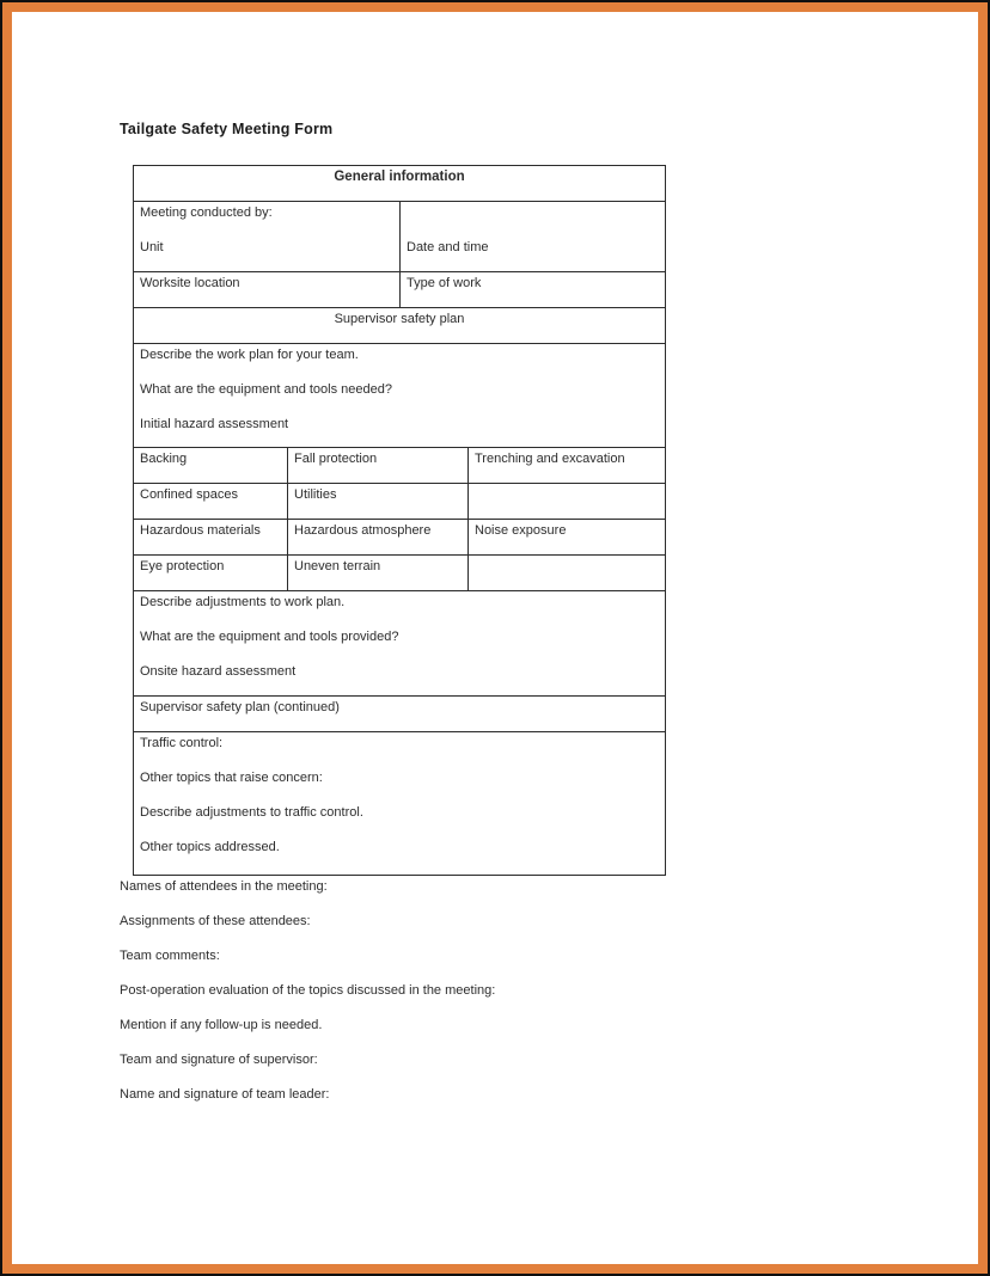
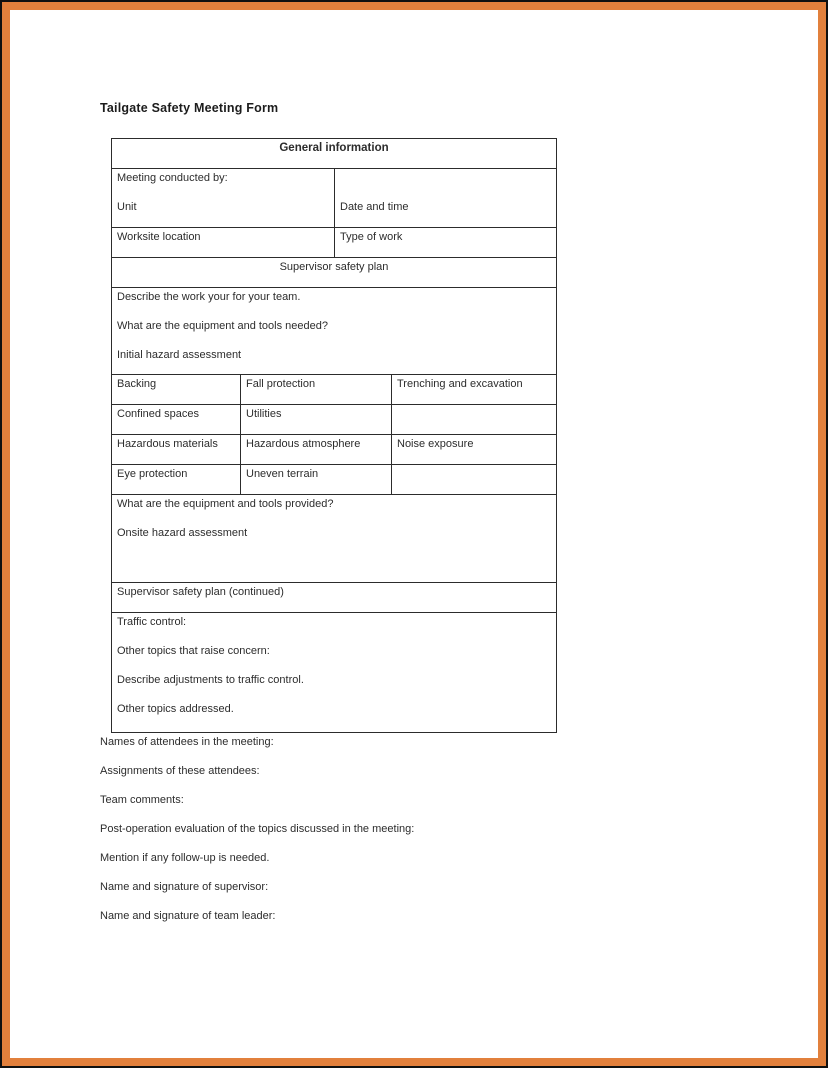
  Tailgate Safety Meeting Form
  General information
  Meeting conducted by:
  Unit
  Date and time
  Worksite location
  Type of work
  Supervisor safety plan
- Describe the work plan for your team.
+ Describe the work your for your team.
  What are the equipment and tools needed?
  Initial hazard assessment
  Backing
  Fall protection
  Trenching and excavation
  Confined spaces
  Utilities
  Hazardous materials
  Hazardous atmosphere
  Noise exposure
  Eye protection
  Uneven terrain
- Describe adjustments to work plan.
  What are the equipment and tools provided?
  Onsite hazard assessment
  Supervisor safety plan (continued)
  Traffic control:
  Other topics that raise concern:
  Describe adjustments to traffic control.
  Other topics addressed.
  Names of attendees in the meeting:
  Assignments of these attendees:
  Team comments:
  Post-operation evaluation of the topics discussed in the meeting:
  Mention if any follow-up is needed.
- Team and signature of supervisor:
+ Name and signature of supervisor:
  Name and signature of team leader:
